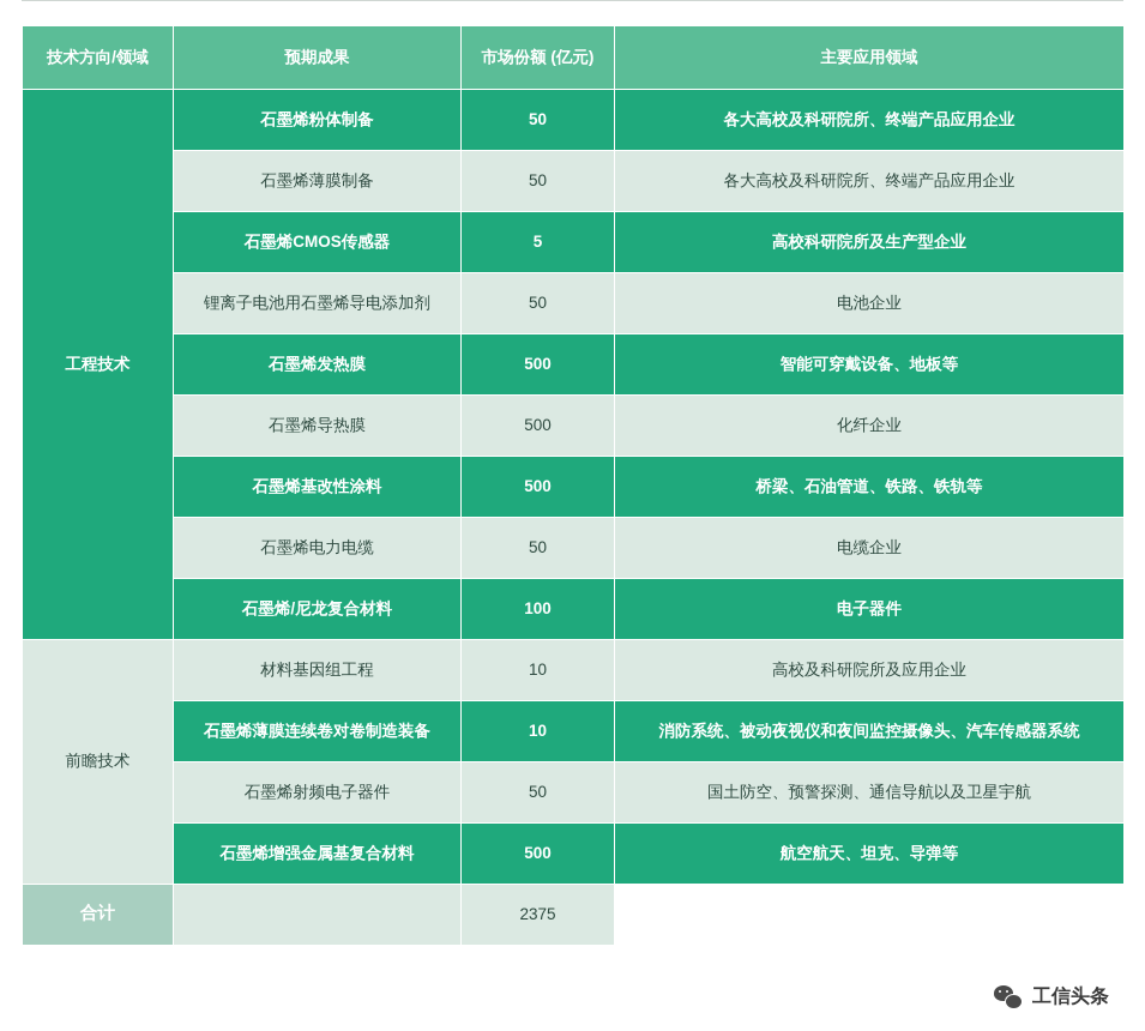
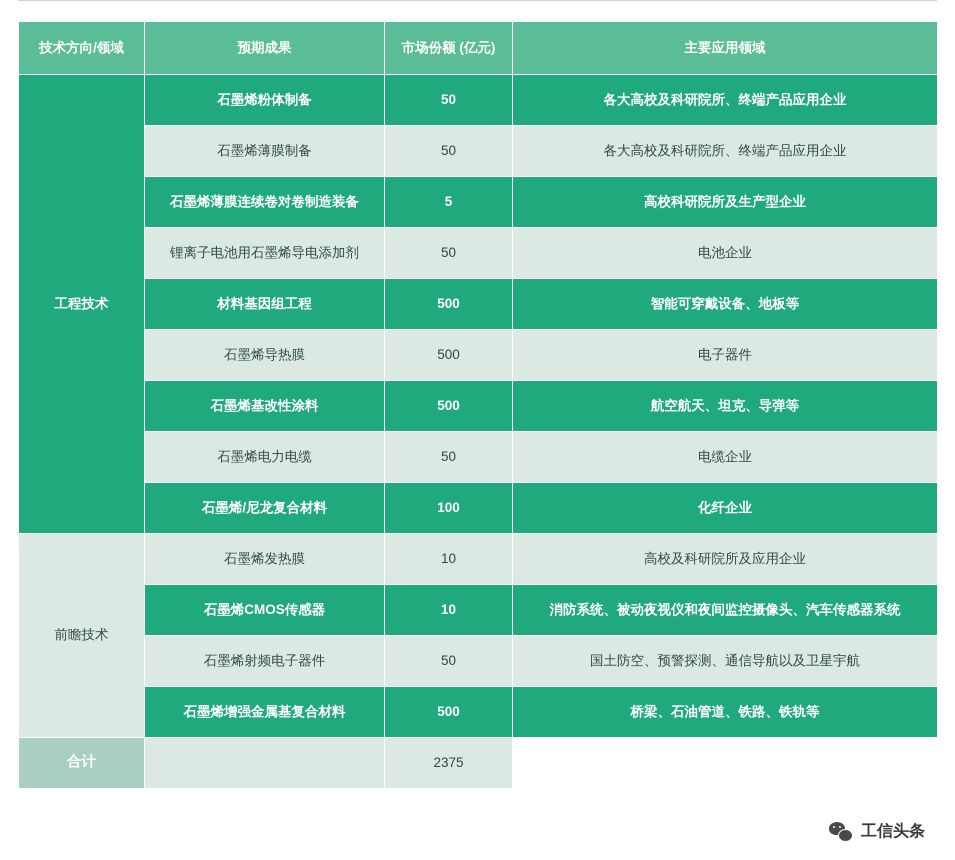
  技术方向/领域	预期成果	市场份额 (亿元)	主要应用领域
  工程技术	石墨烯粉体制备	50	各大高校及科研院所、终端产品应用企业
  石墨烯薄膜制备	50	各大高校及科研院所、终端产品应用企业
- 石墨烯CMOS传感器	5	高校科研院所及生产型企业
+ 石墨烯薄膜连续卷对卷制造装备	5	高校科研院所及生产型企业
  锂离子电池用石墨烯导电添加剂	50	电池企业
- 石墨烯发热膜	500	智能可穿戴设备、地板等
+ 材料基因组工程	500	智能可穿戴设备、地板等
- 石墨烯导热膜	500	化纤企业
+ 石墨烯导热膜	500	电子器件
- 石墨烯基改性涂料	500	桥梁、石油管道、铁路、铁轨等
+ 石墨烯基改性涂料	500	航空航天、坦克、导弹等
  石墨烯电力电缆	50	电缆企业
- 石墨烯/尼龙复合材料	100	电子器件
+ 石墨烯/尼龙复合材料	100	化纤企业
- 前瞻技术	材料基因组工程	10	高校及科研院所及应用企业
+ 前瞻技术	石墨烯发热膜	10	高校及科研院所及应用企业
- 石墨烯薄膜连续卷对卷制造装备	10	消防系统、被动夜视仪和夜间监控摄像头、汽车传感器系统
+ 石墨烯CMOS传感器	10	消防系统、被动夜视仪和夜间监控摄像头、汽车传感器系统
  石墨烯射频电子器件	50	国土防空、预警探测、通信导航以及卫星宇航
- 石墨烯增强金属基复合材料	500	航空航天、坦克、导弹等
+ 石墨烯增强金属基复合材料	500	桥梁、石油管道、铁路、铁轨等
  合计		2375
  工信头条
